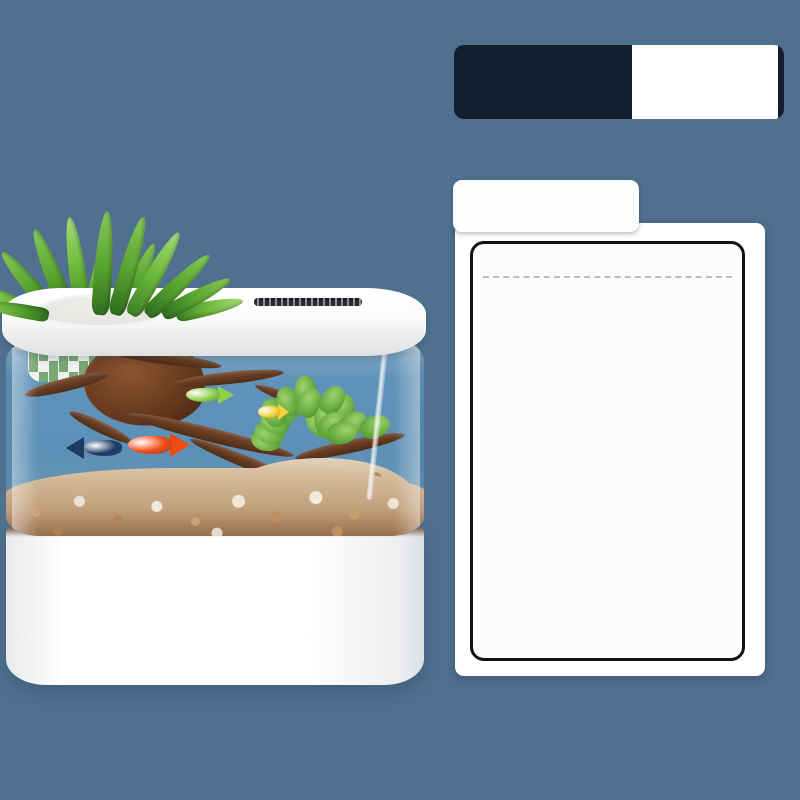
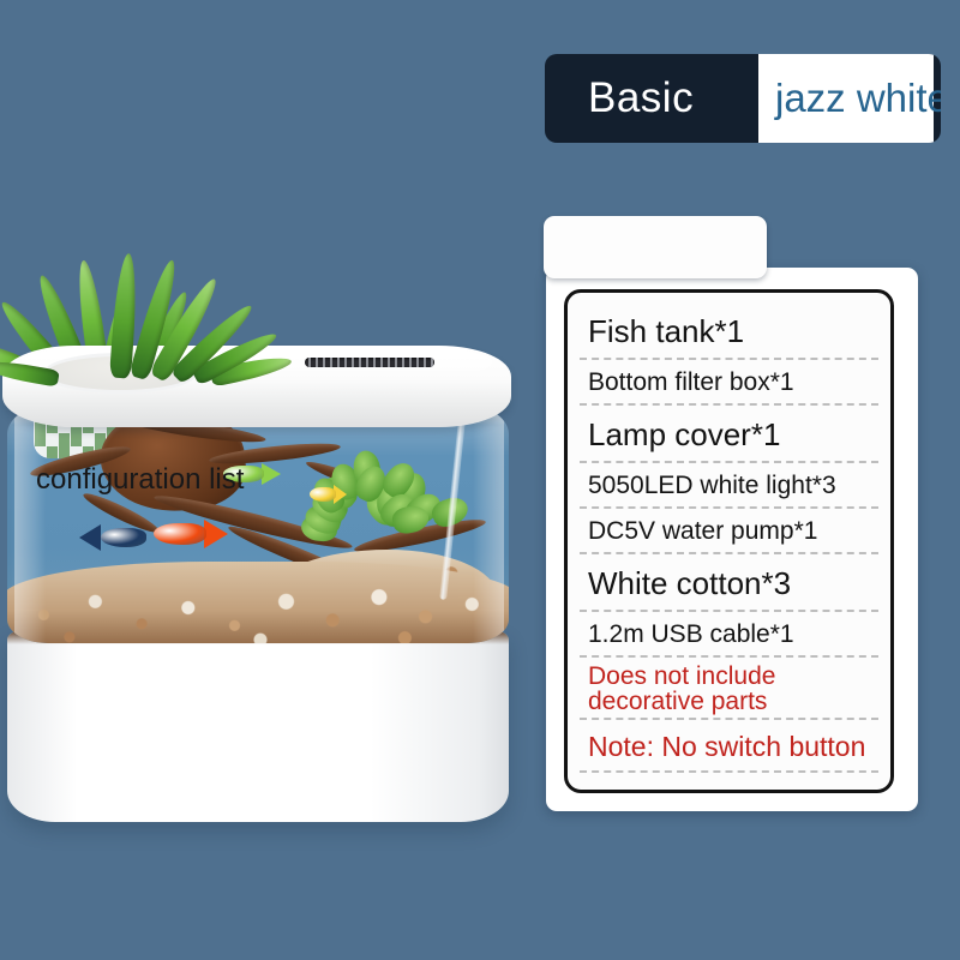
+ Basic
+ jazz white
+ configuration list
+ Fish tank*1
+ Bottom filter box*1
+ Lamp cover*1
+ 5050LED white light*3
+ DC5V water pump*1
+ White cotton*3
+ 1.2m USB cable*1
+ Does not include decorative parts
+ Note: No switch button
